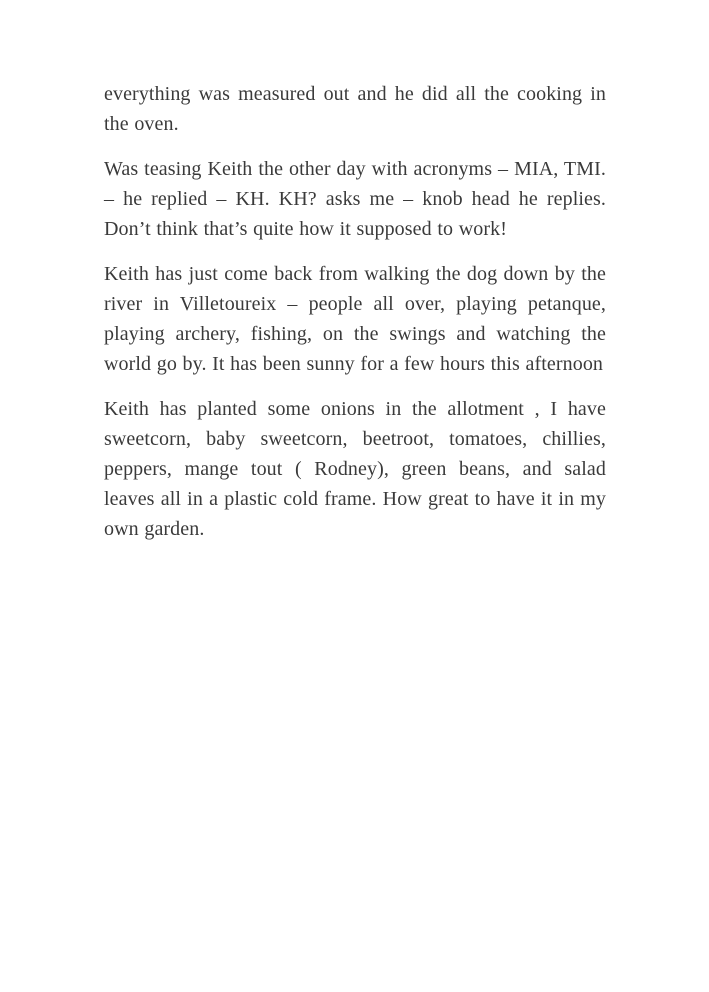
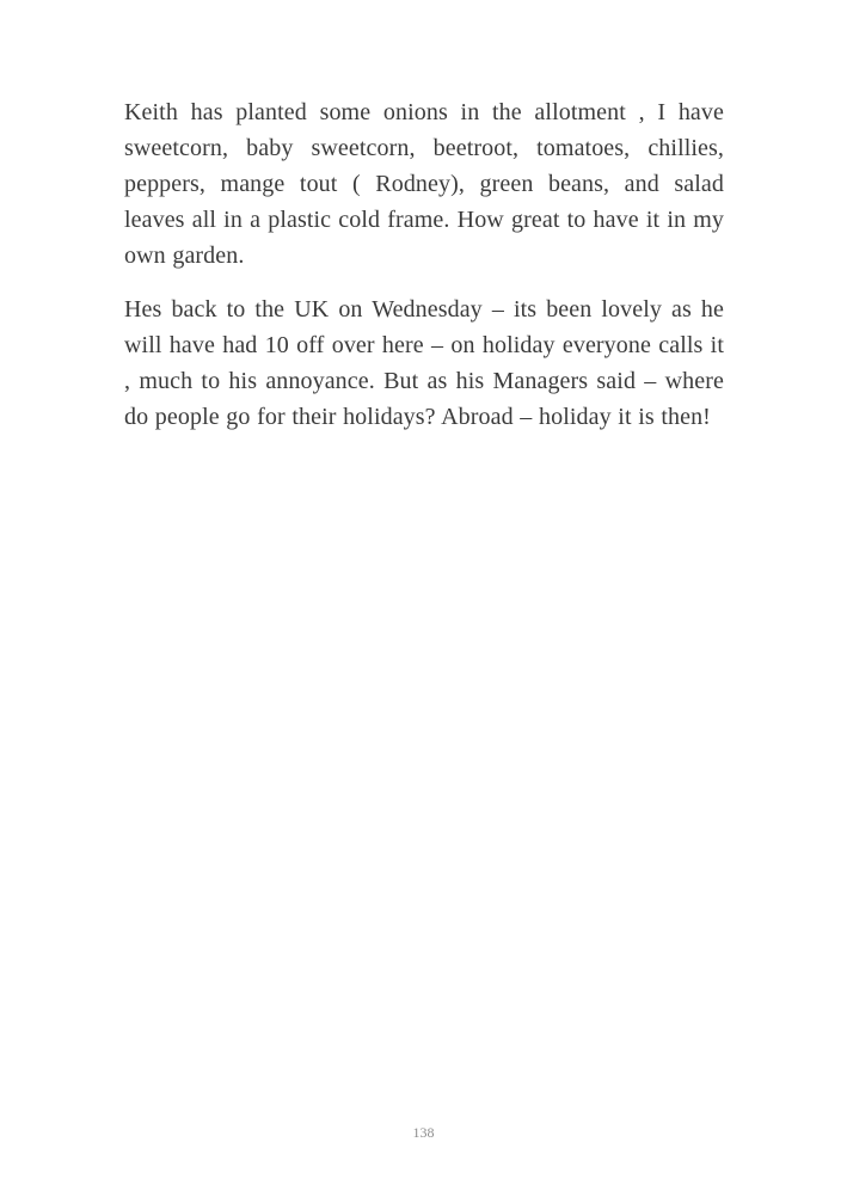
- everything was measured out and he did all the cooking in the oven.
- Was teasing Keith the other day with acronyms – MIA, TMI. – he replied – KH. KH? asks me – knob head he replies. Don’t think that’s quite how it supposed to work!
- Keith has just come back from walking the dog down by the river in Villetoureix – people all over, playing petanque, playing archery, fishing, on the swings and watching the world go by. It has been sunny for a few hours this afternoon
  Keith has planted some onions in the allotment , I have sweetcorn, baby sweetcorn, beetroot, tomatoes, chillies, peppers, mange tout ( Rodney), green beans, and salad leaves all in a plastic cold frame. How great to have it in my own garden.
+ Hes back to the UK on Wednesday – its been lovely as he will have had 10 off over here – on holiday everyone calls it , much to his annoyance. But as his Managers said – where do people go for their holidays? Abroad – holiday it is then!
+ 138
